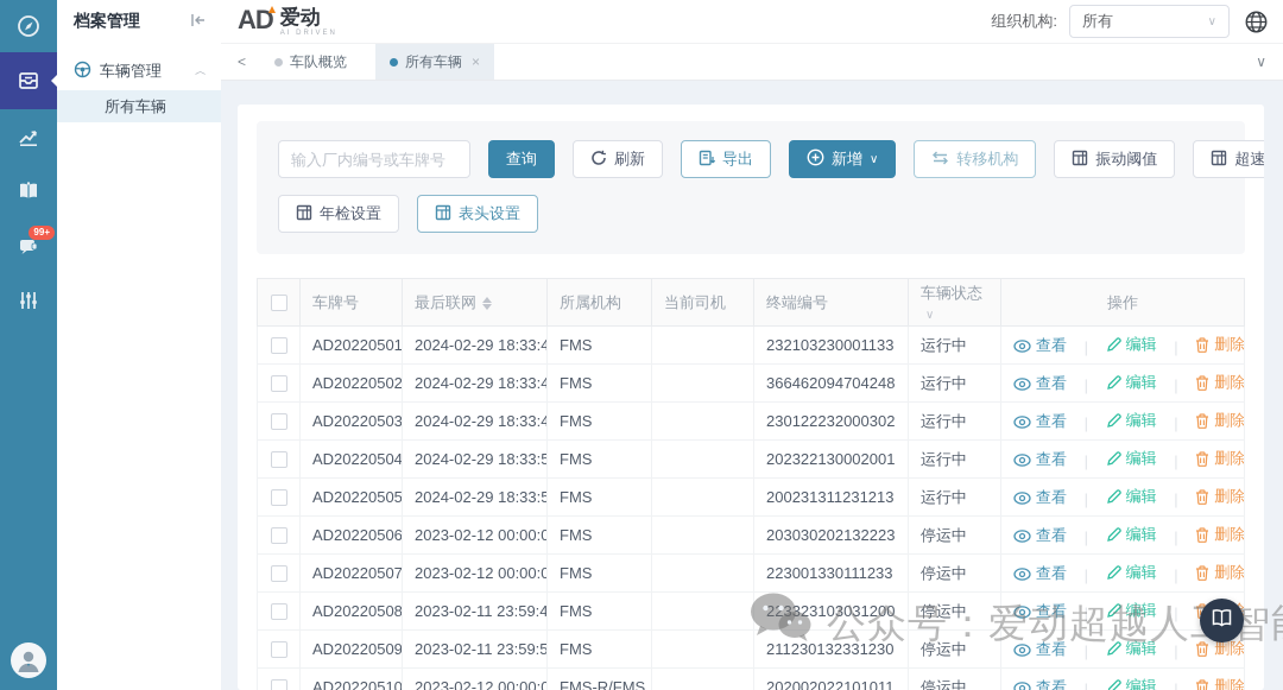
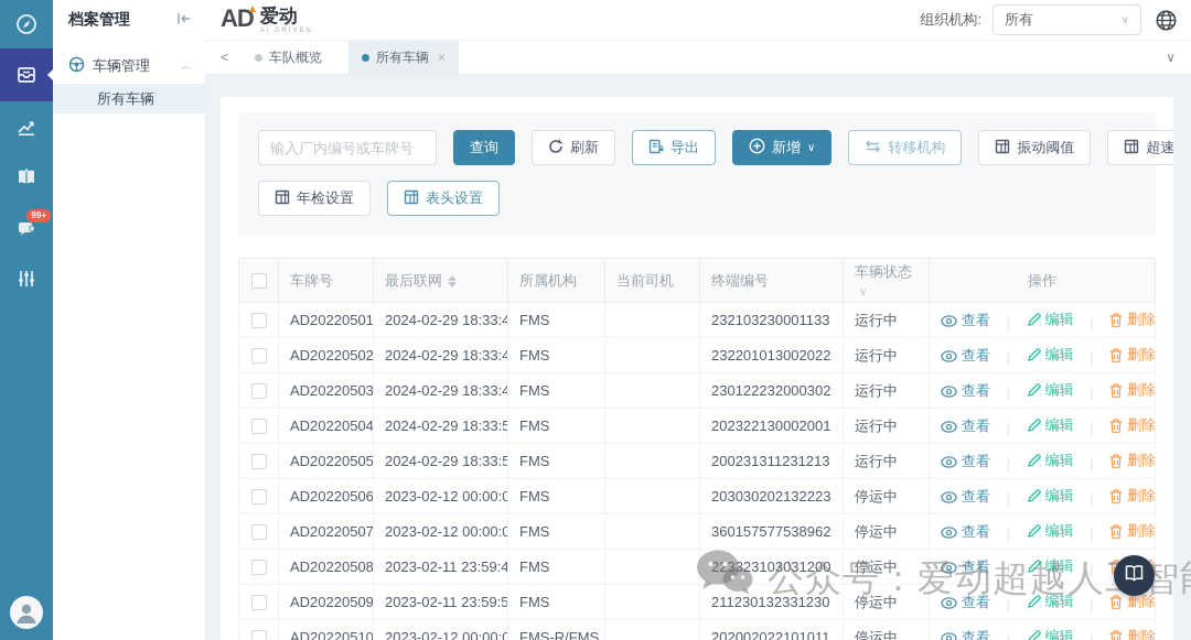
  99+
  档案管理
  车辆管理
  ︿
  所有车辆
  AD
  爱动
  组织机构:
  所有
  ∨
  <
  车队概览
  所有车辆
  ×
  ∨
  输入厂内编号或车牌号
  查询
  刷新
  导出
  新增
  ∨
  转移机构
  振动阈值
  年检设置
  表头设置
  	车牌号	最后联网	所属机构	当前司机	终端编号	车辆状态∨	操作
  	AD20220501	2024-02-29 18:33:4	FMS		232103230001133	运行中	查看 | 编辑 删除
- 	AD20220502	2024-02-29 18:33:4	FMS		366462094704248	运行中	查看 | 编辑 删除
+ 	AD20220502	2024-02-29 18:33:4	FMS		232201013002022	运行中	查看 | 编辑 删除
  	AD20220503	2024-02-29 18:33:4	FMS		230122232000302	运行中	查看 | 编辑 删除
  	AD20220504	2024-02-29 18:33:5	FMS		202322130002001	运行中	查看 | 编辑 删除
  	AD20220505	2024-02-29 18:33:5	FMS		200231311231213	运行中	查看 | 编辑 删除
  	AD20220506	2023-02-12 00:00:0	FMS		203030202132223	停运中	查看 | 编辑 删除
- 	AD20220507	2023-02-12 00:00:0	FMS		223001330111233	停运中	查看 | 编辑 删除
+ 	AD20220507	2023-02-12 00:00:0	FMS		360157577538962	停运中	查看 | 编辑 删除
  	AD20220508	2023-02-11 23:59:4	FMS		223323103031200	停运中	查看 | 编辑
  	AD20220509	2023-02-11 23:59:5	FMS		211230132331230	停运中	查看 | 编辑 删除
  	AD20220510	2023-02-12 00:00:0	FMS-R/FMS		202002022101011	停运中	查看 | 编辑 删除
  公众号：爱动超越人智
